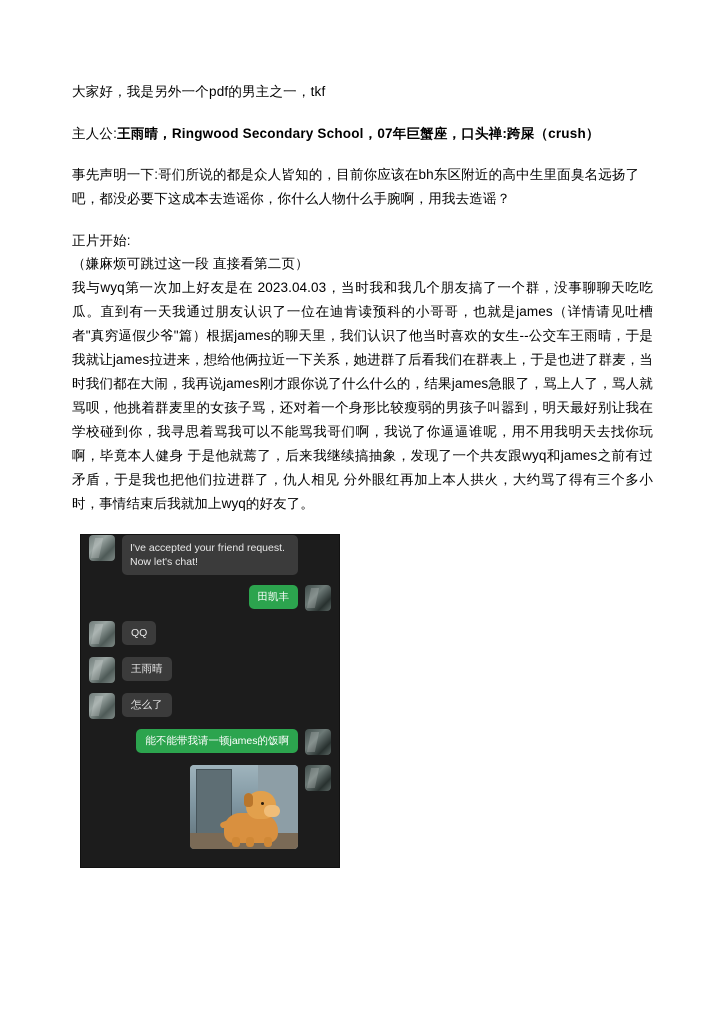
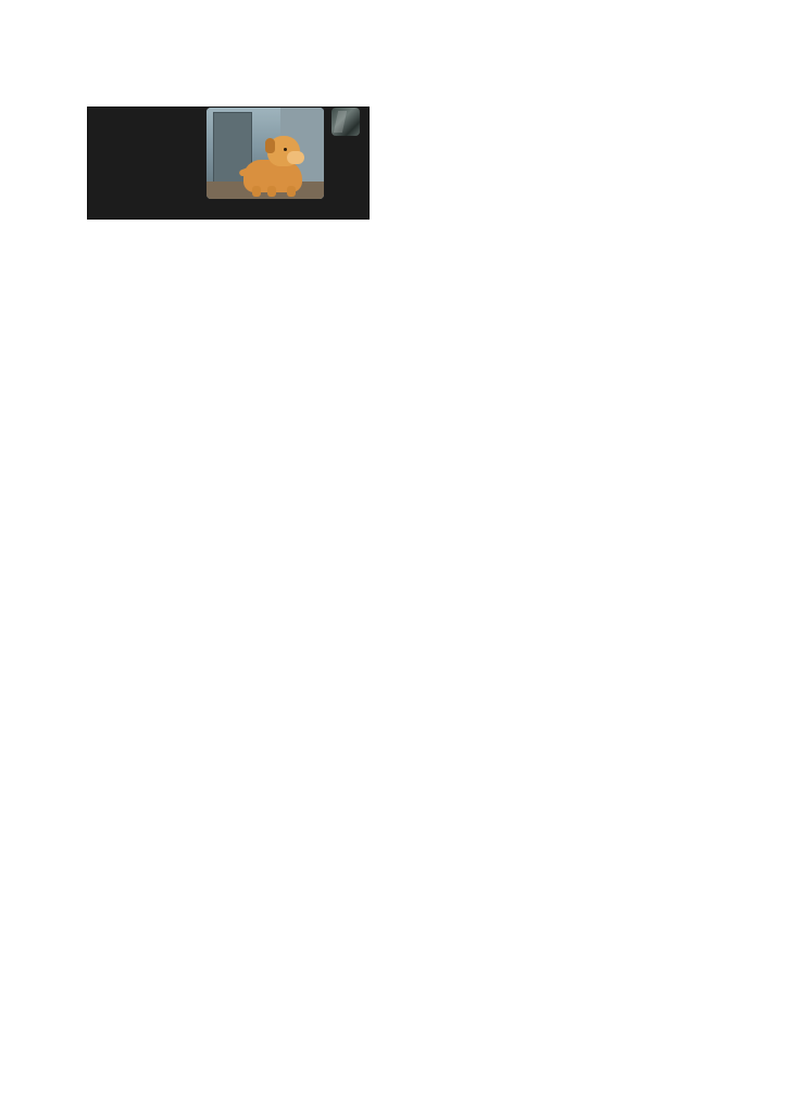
- 大家好，我是另外一个pdf的男主之一，tkf
- 主人公:王雨晴，Ringwood Secondary School，07年巨蟹座，口头禅:跨屎（crush）
- 事先声明一下:哥们所说的都是众人皆知的，目前你应该在bh东区附近的高中生里面臭名远扬了吧，都没必要下这成本去造谣你，你什么人物什么手腕啊，用我去造谣？
- 正片开始:
- （嫌麻烦可跳过这一段 直接看第二页）
- 我与wyq第一次加上好友是在 2023.04.03，当时我和我几个朋友搞了一个群，没事聊聊天吃吃瓜。直到有一天我通过朋友认识了一位在迪肯读预科的小哥哥，也就是james（详情请见吐槽者"真穷逼假少爷"篇）根据james的聊天里，我们认识了他当时喜欢的女生--公交车王雨晴，于是我就让james拉进来，想给他俩拉近一下关系，她进群了后看我们在群表上，于是也进了群麦，当时我们都在大闹，我再说james刚才跟你说了什么什么的，结果james急眼了，骂上人了，骂人就骂呗，他挑着群麦里的女孩子骂，还对着一个身形比较瘦弱的男孩子叫嚣到，明天最好别让我在学校碰到你，我寻思着骂我可以不能骂我哥们啊，我说了你逼逼谁呢，用不用我明天去找你玩啊，毕竟本人健身 于是他就蔫了，后来我继续搞抽象，发现了一个共友跟wyq和james之前有过矛盾，于是我也把他们拉进群了，仇人相见 分外眼红再加上本人拱火，大约骂了得有三个多小时，事情结束后我就加上wyq的好友了。
- I've accepted your friend request. Now let's chat!
- 田凯丰
- QQ
- 王雨晴
- 怎么了
- 能不能带我请一顿james的饭啊
